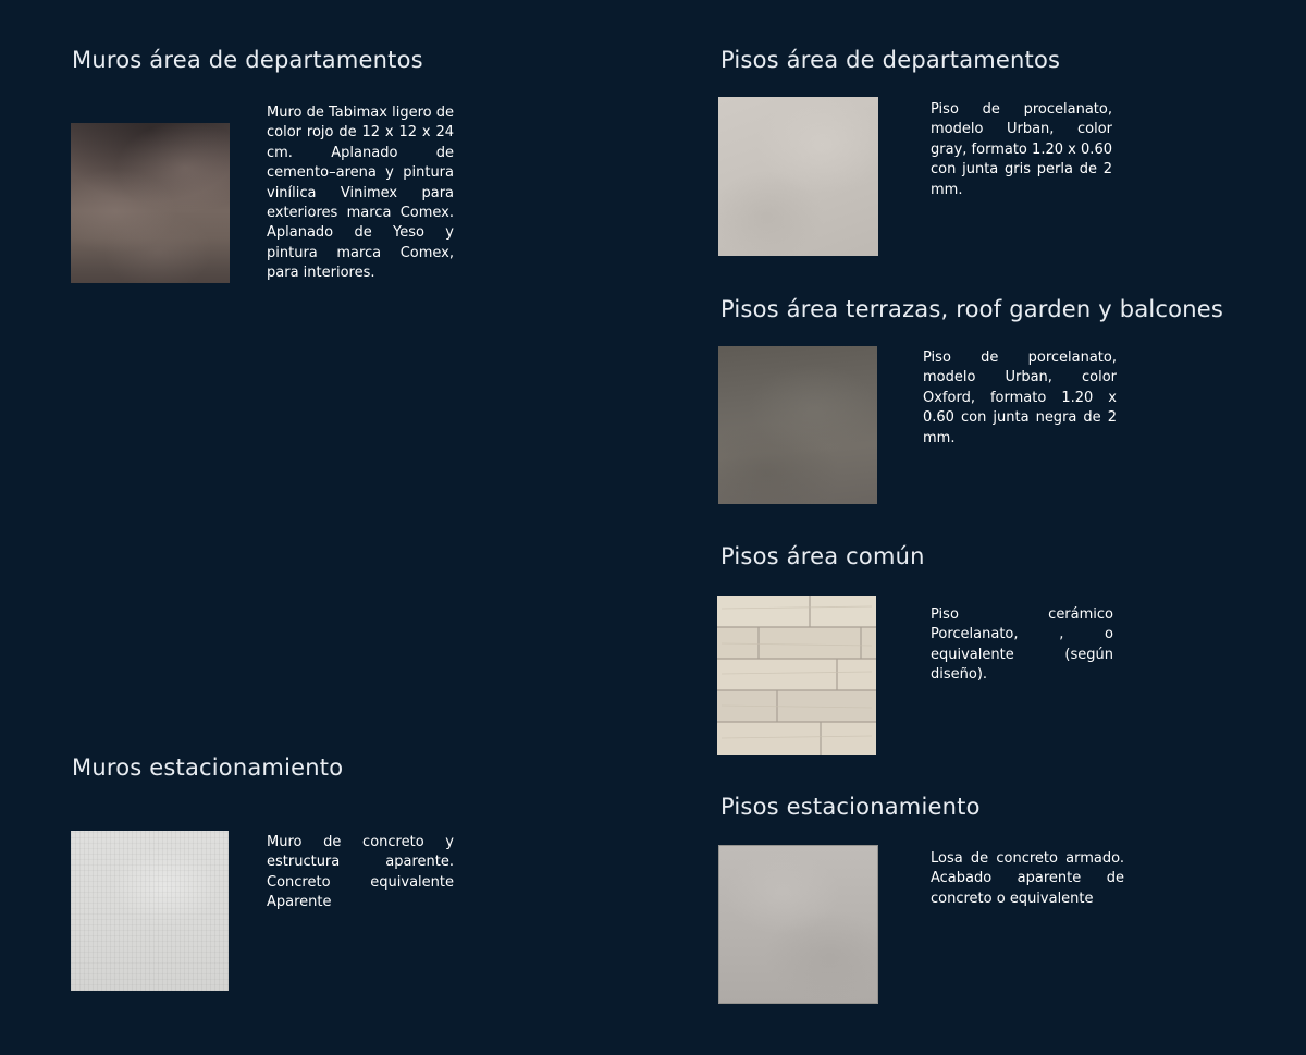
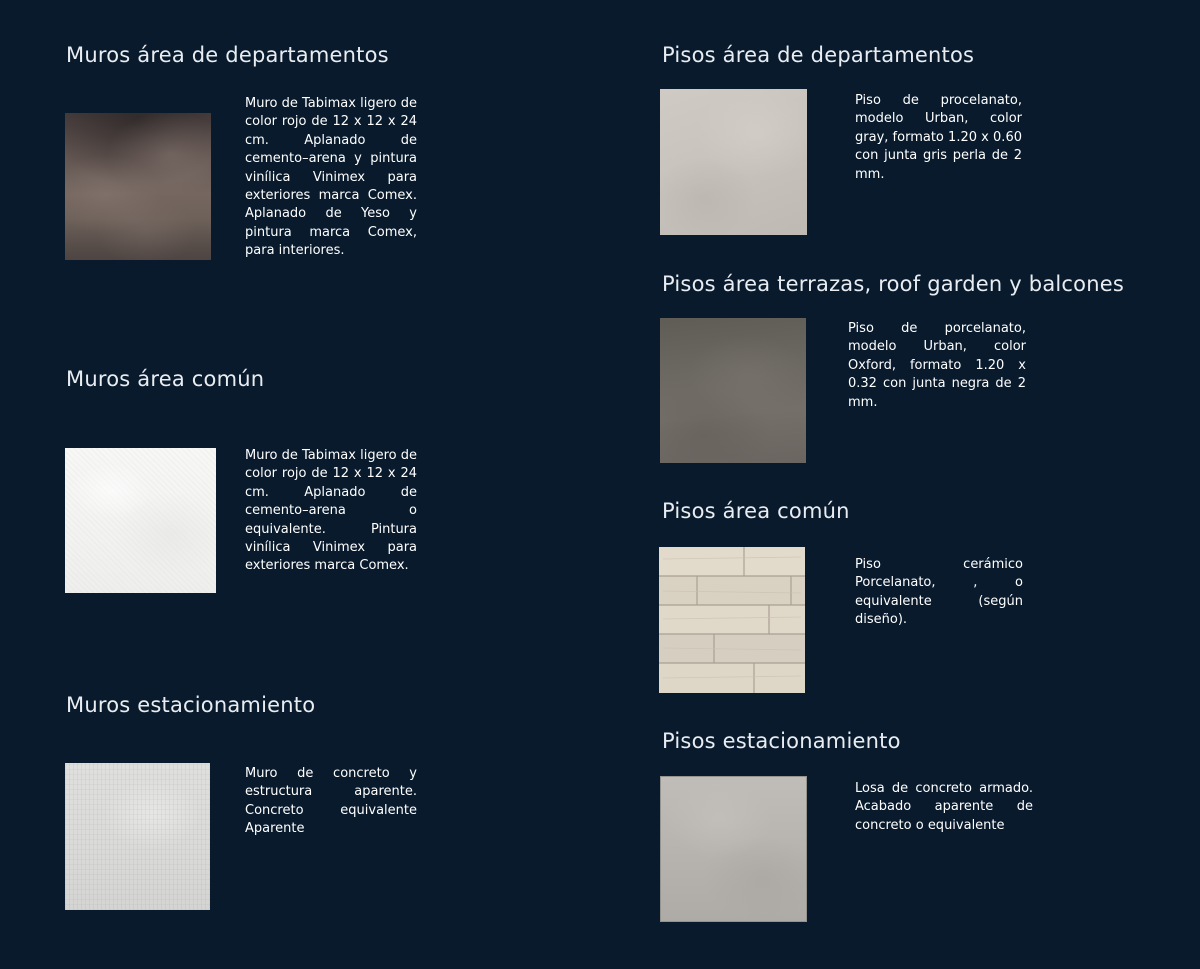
  Muros área de departamentos
  Muro de Tabimax ligero de color rojo de 12 x 12 x 24 cm. Aplanado de cemento–arena y pintura vinílica Vinimex para exteriores marca Comex. Aplanado de Yeso y pintura marca Comex, para interiores.
+ Muros área común
+ Muro de Tabimax ligero de color rojo de 12 x 12 x 24 cm. Aplanado de cemento–arena o equivalente. Pintura vinílica Vinimex para exteriores marca Comex.
  Muros estacionamiento
  Muro de concreto y estructura aparente. Concreto equivalente Aparente
  Pisos área de departamentos
  Piso de procelanato, modelo Urban, color gray, formato 1.20 x 0.60 con junta gris perla de 2 mm.
  Pisos área terrazas, roof garden y balcones
- Piso de porcelanato, modelo Urban, color Oxford, formato 1.20 x 0.60 con junta negra de 2 mm.
+ Piso de porcelanato, modelo Urban, color Oxford, formato 1.20 x 0.32 con junta negra de 2 mm.
  Pisos área común
  Piso cerámico Porcelanato, , o equivalente (según diseño).
  Pisos estacionamiento
  Losa de concreto armado. Acabado aparente de concreto o equivalente
